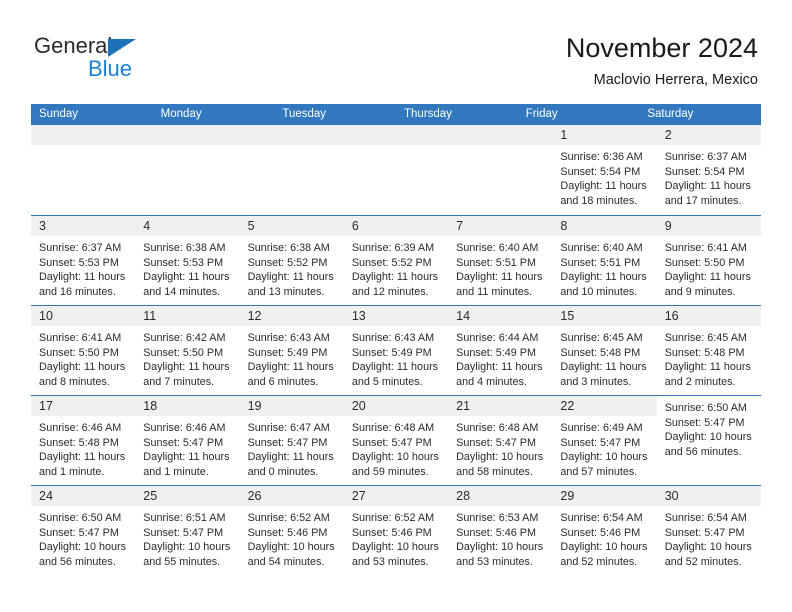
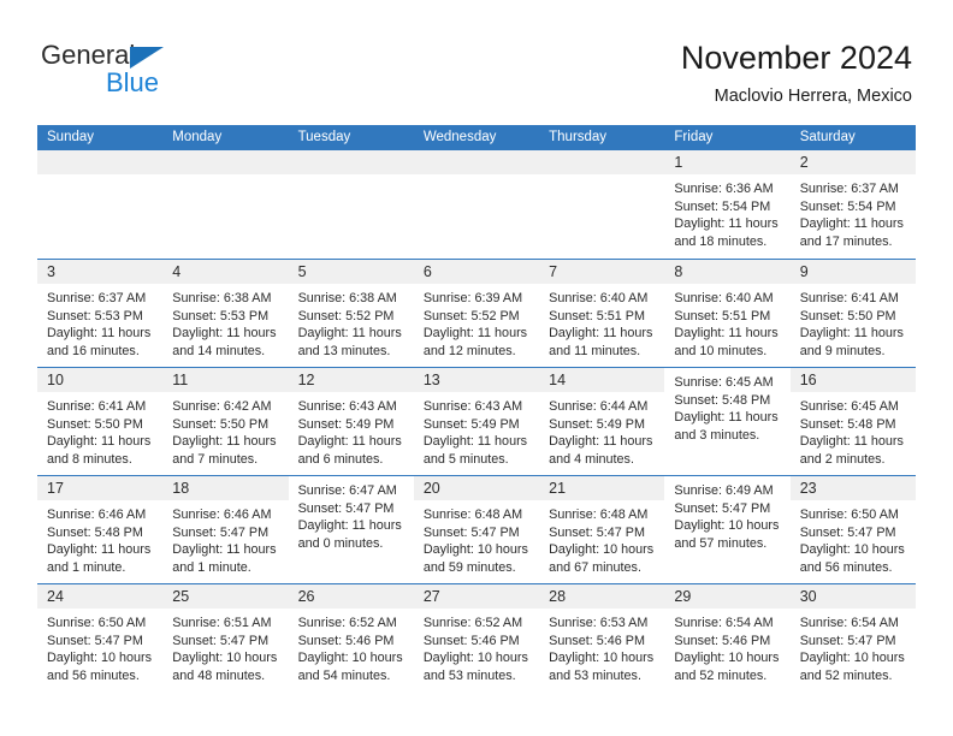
  General
  Blue
  November 2024
  Maclovio Herrera, Mexico
  Sunday
  Monday
  Tuesday
+ Wednesday
  Thursday
  Friday
  Saturday
  1
  Sunrise: 6:36 AM
  Sunset: 5:54 PM
  Daylight: 11 hours
  and 18 minutes.
  2
  Sunrise: 6:37 AM
  Sunset: 5:54 PM
  Daylight: 11 hours
  and 17 minutes.
  3
  Sunrise: 6:37 AM
  Sunset: 5:53 PM
  Daylight: 11 hours
  and 16 minutes.
  4
  Sunrise: 6:38 AM
  Sunset: 5:53 PM
  Daylight: 11 hours
  and 14 minutes.
  5
  Sunrise: 6:38 AM
  Sunset: 5:52 PM
  Daylight: 11 hours
  and 13 minutes.
  6
  Sunrise: 6:39 AM
  Sunset: 5:52 PM
  Daylight: 11 hours
  and 12 minutes.
  7
  Sunrise: 6:40 AM
  Sunset: 5:51 PM
  Daylight: 11 hours
  and 11 minutes.
  8
  Sunrise: 6:40 AM
  Sunset: 5:51 PM
  Daylight: 11 hours
  and 10 minutes.
  9
  Sunrise: 6:41 AM
  Sunset: 5:50 PM
  Daylight: 11 hours
  and 9 minutes.
  10
  Sunrise: 6:41 AM
  Sunset: 5:50 PM
  Daylight: 11 hours
  and 8 minutes.
  11
  Sunrise: 6:42 AM
  Sunset: 5:50 PM
  Daylight: 11 hours
  and 7 minutes.
  12
  Sunrise: 6:43 AM
  Sunset: 5:49 PM
  Daylight: 11 hours
  and 6 minutes.
  13
  Sunrise: 6:43 AM
  Sunset: 5:49 PM
  Daylight: 11 hours
  and 5 minutes.
  14
  Sunrise: 6:44 AM
  Sunset: 5:49 PM
  Daylight: 11 hours
  and 4 minutes.
- 15
  Sunrise: 6:45 AM
  Sunset: 5:48 PM
  Daylight: 11 hours
  and 3 minutes.
  16
  Sunrise: 6:45 AM
  Sunset: 5:48 PM
  Daylight: 11 hours
  and 2 minutes.
  17
  Sunrise: 6:46 AM
  Sunset: 5:48 PM
  Daylight: 11 hours
  and 1 minute.
  18
  Sunrise: 6:46 AM
  Sunset: 5:47 PM
  Daylight: 11 hours
  and 1 minute.
- 19
  Sunrise: 6:47 AM
  Sunset: 5:47 PM
  Daylight: 11 hours
  and 0 minutes.
  20
  Sunrise: 6:48 AM
  Sunset: 5:47 PM
  Daylight: 10 hours
  and 59 minutes.
  21
  Sunrise: 6:48 AM
  Sunset: 5:47 PM
  Daylight: 10 hours
- and 58 minutes.
+ and 67 minutes.
- 22
  Sunrise: 6:49 AM
  Sunset: 5:47 PM
  Daylight: 10 hours
  and 57 minutes.
+ 23
  Sunrise: 6:50 AM
  Sunset: 5:47 PM
  Daylight: 10 hours
  and 56 minutes.
  24
  Sunrise: 6:50 AM
  Sunset: 5:47 PM
  Daylight: 10 hours
  and 56 minutes.
  25
  Sunrise: 6:51 AM
  Sunset: 5:47 PM
  Daylight: 10 hours
- and 55 minutes.
+ and 48 minutes.
  26
  Sunrise: 6:52 AM
  Sunset: 5:46 PM
  Daylight: 10 hours
  and 54 minutes.
  27
  Sunrise: 6:52 AM
  Sunset: 5:46 PM
  Daylight: 10 hours
  and 53 minutes.
  28
  Sunrise: 6:53 AM
  Sunset: 5:46 PM
  Daylight: 10 hours
  and 53 minutes.
  29
  Sunrise: 6:54 AM
  Sunset: 5:46 PM
  Daylight: 10 hours
  and 52 minutes.
  30
  Sunrise: 6:54 AM
  Sunset: 5:47 PM
  Daylight: 10 hours
  and 52 minutes.
